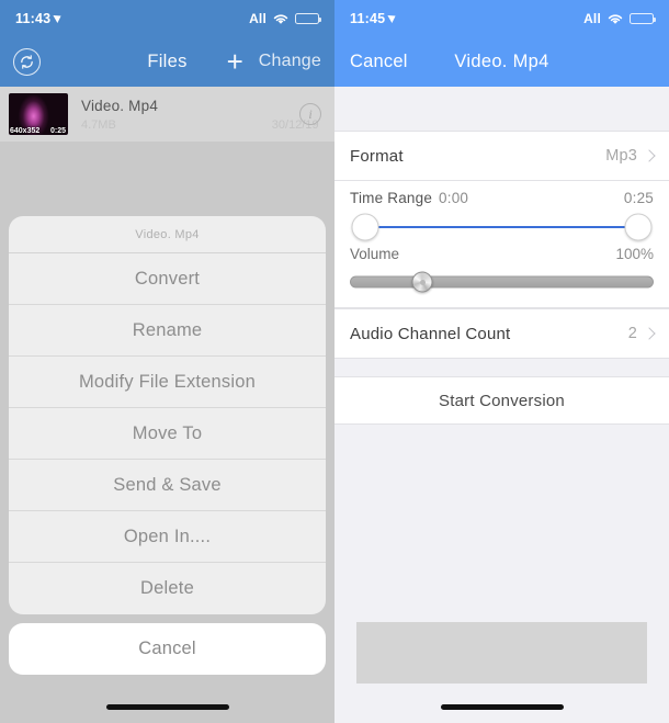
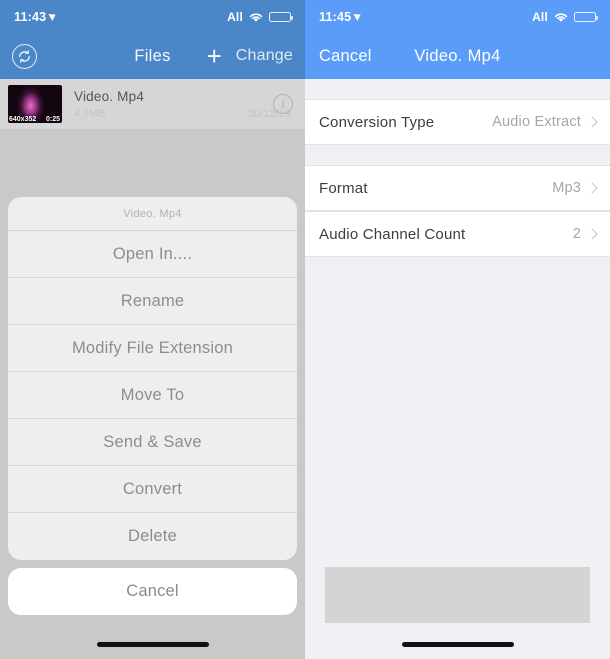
  11:43
  All
  Files
  +
  Change
  Video. Mp4
  30/12/19
  i
  Video. Mp4
- Convert
+ Open In....
  Rename
  Modify File Extension
  Move To
  Send & Save
- Open In....
+ Convert
  Delete
  Cancel
  11:45
  All
  Cancel
  Video. Mp4
+ Conversion Type
+ Audio Extract
  Format
  Mp3
- Time Range
- 0:00
- 0:25
- Volume
- 100%
  Audio Channel Count
  2
- Start Conversion
